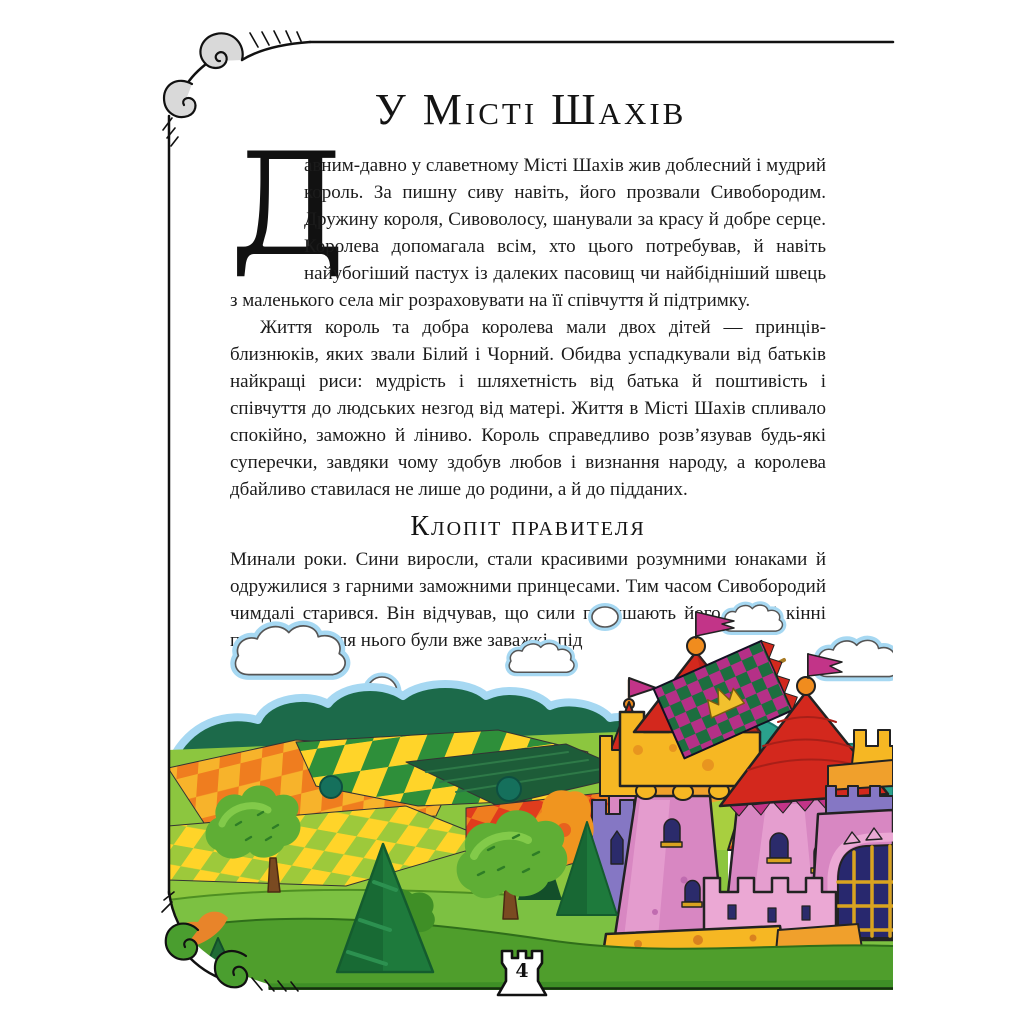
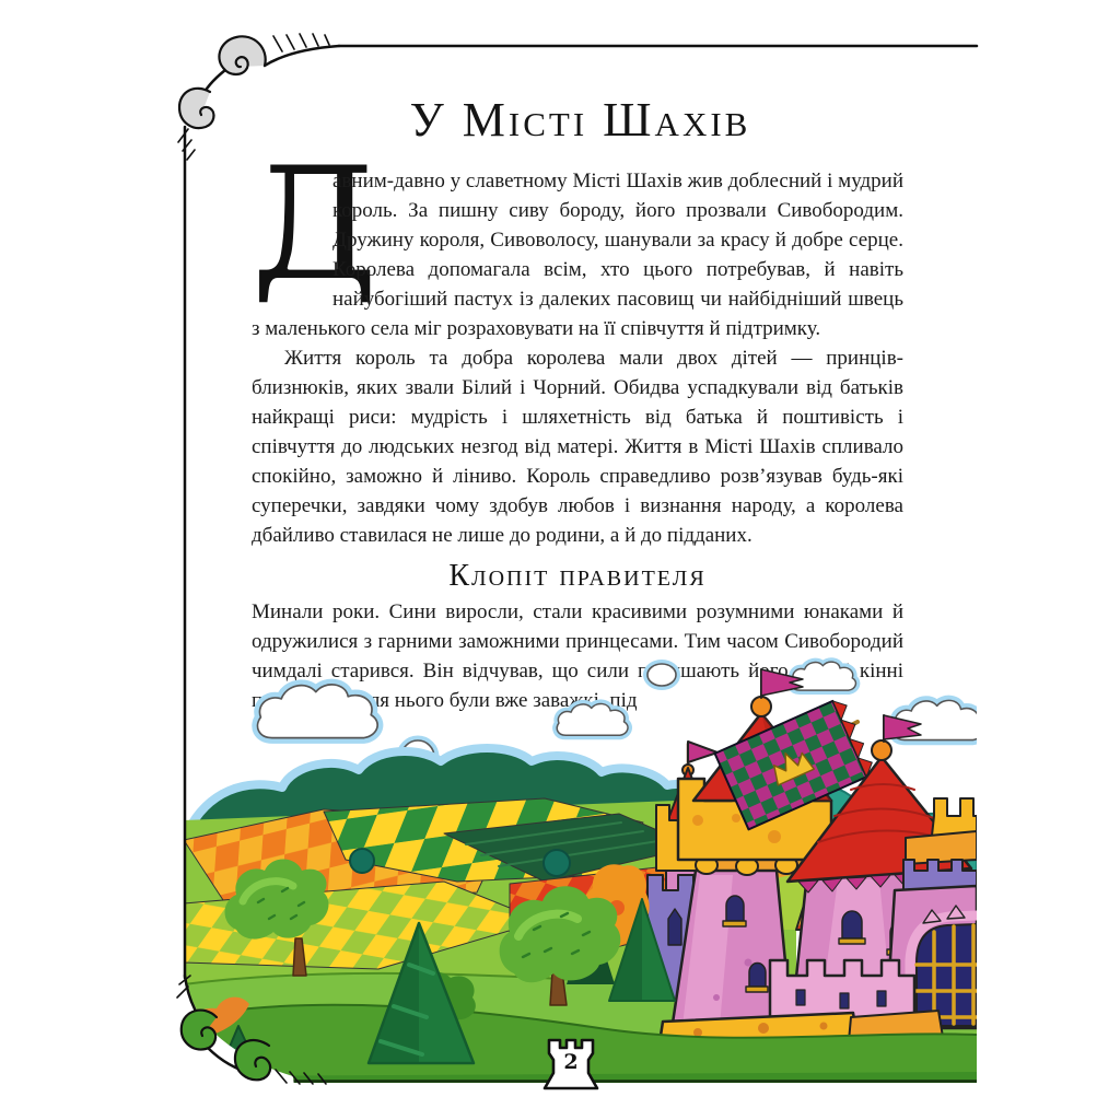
  У Місті Шахів
  Д
- авним-давно у славетному Місті Шахів жив доблесний і мудрий король. За пишну сиву навіть, його прозвали Сивобородим. Дружину короля, Сивоволосу, шанували за красу й добре серце. Королева допомагала всім, хто цього потребував, й навіть найубогіший пастух із далеких пасовищ чи найбідніший швець з маленького села міг розраховувати на її співчуття й підтримку.
+ авним-давно у славетному Місті Шахів жив доблесний і мудрий король. За пишну сиву бороду, його прозвали Сивобородим. Дружину короля, Сивоволосу, шанували за красу й добре серце. Королева допомагала всім, хто цього потребував, й навіть найубогіший пастух із далеких пасовищ чи найбідніший швець з маленького села міг розраховувати на її співчуття й підтримку.
  Життя король та добра королева мали двох дітей — принців-близнюків, яких звали Білий і Чорний. Обидва успадкували від батьків найкращі риси: мудрість і шляхетність від батька й поштивість і співчуття до людських незгод від матері. Життя в Місті Шахів спливало спокійно, заможно й ліниво. Король справедливо розв’язував будь-які суперечки, завдяки чому здобув любов і визнання народу, а королева дбайливо ставилася не лише до родини, а й до підданих.
  Клопіт правителя
  Минали роки. Сини виросли, стали красивими розумними юнаками й одружилися з гарними заможними принцесами. Тим часом Сивобородий чимдалі старився. Він відчував, що сили пшають йго кінні пя нього були вже заважк під
- 4
+ 2
